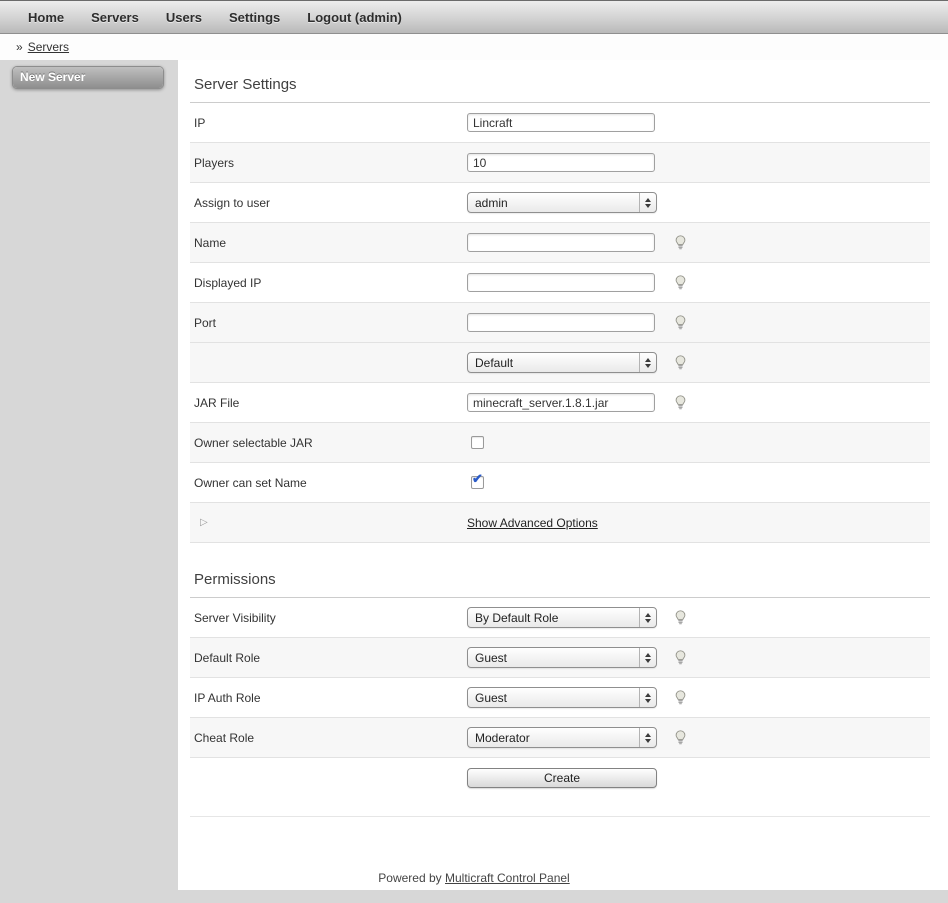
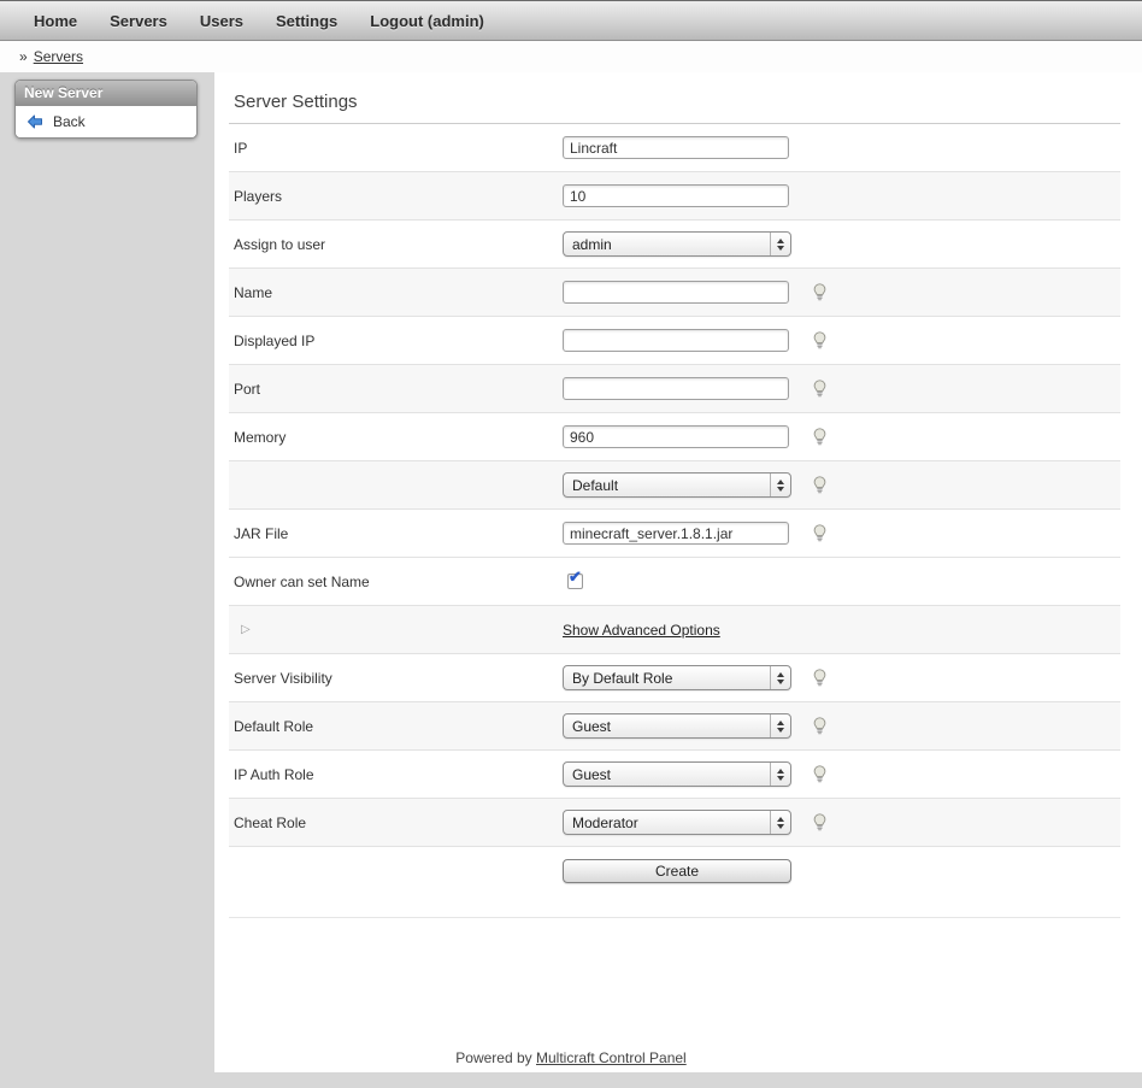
  Home
  Servers
  Users
  Settings
  Logout (admin)
  »
  Servers
  New Server
+ Back
  Server Settings
  IP
  Lincraft
  Players
  10
  Assign to user
  admin
  Name
  Displayed IP
  Port
+ Memory
+ 960
  Default
  JAR File
  minecraft_server.1.8.1.jar
- Owner selectable JAR
  Owner can set Name
  ✔
  ▷
  Show Advanced Options
- Permissions
  Server Visibility
  By Default Role
  Default Role
  Guest
  IP Auth Role
  Guest
  Cheat Role
  Moderator
  Create
  Powered by Multicraft Control Panel
